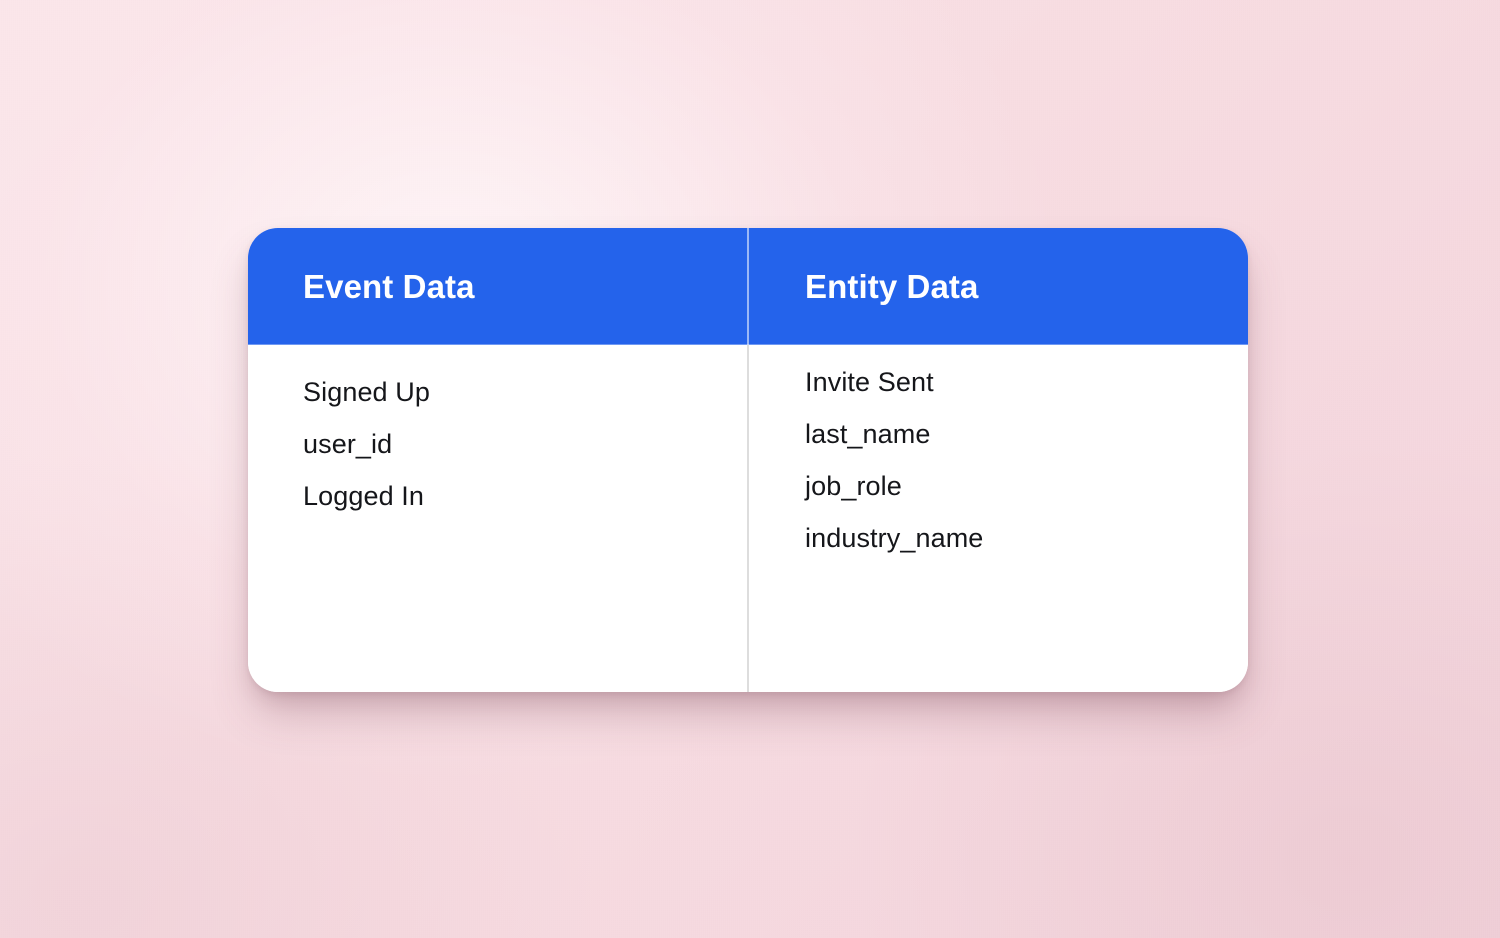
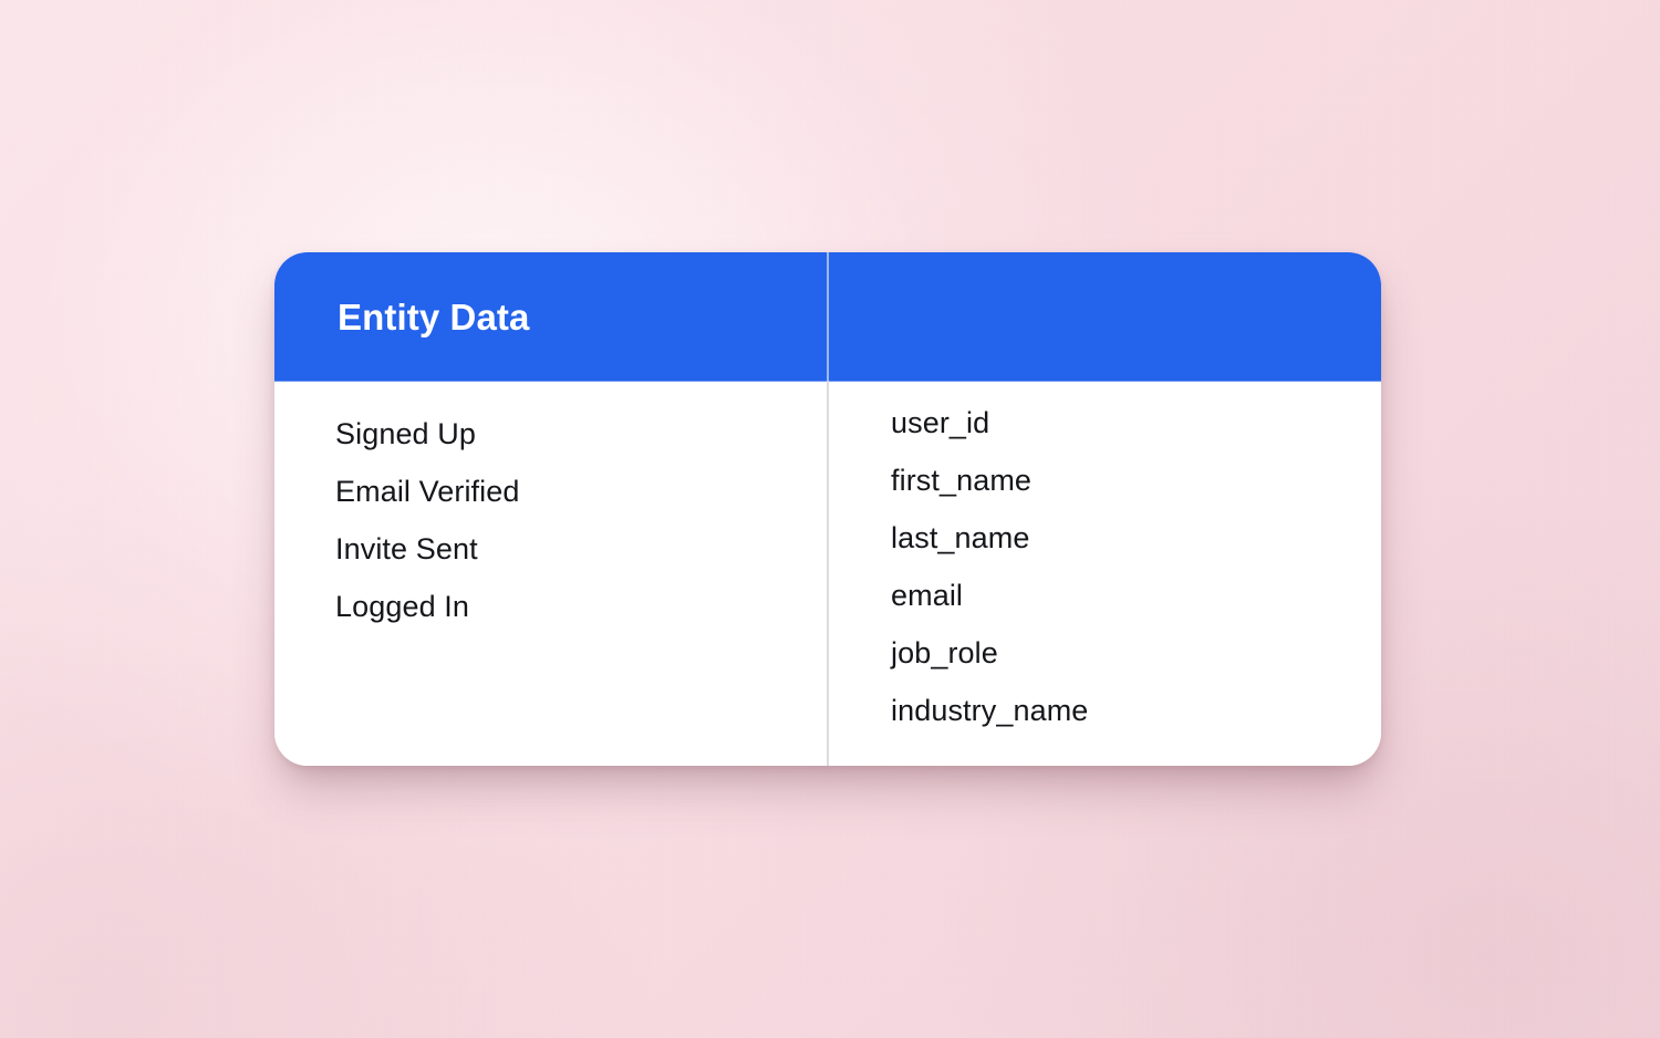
- Event Data
  Entity Data
  Signed Up
+ Email Verified
- user_id
+ Invite Sent
  Logged In
- Invite Sent
+ user_id
+ first_name
  last_name
+ email
  job_role
  industry_name
